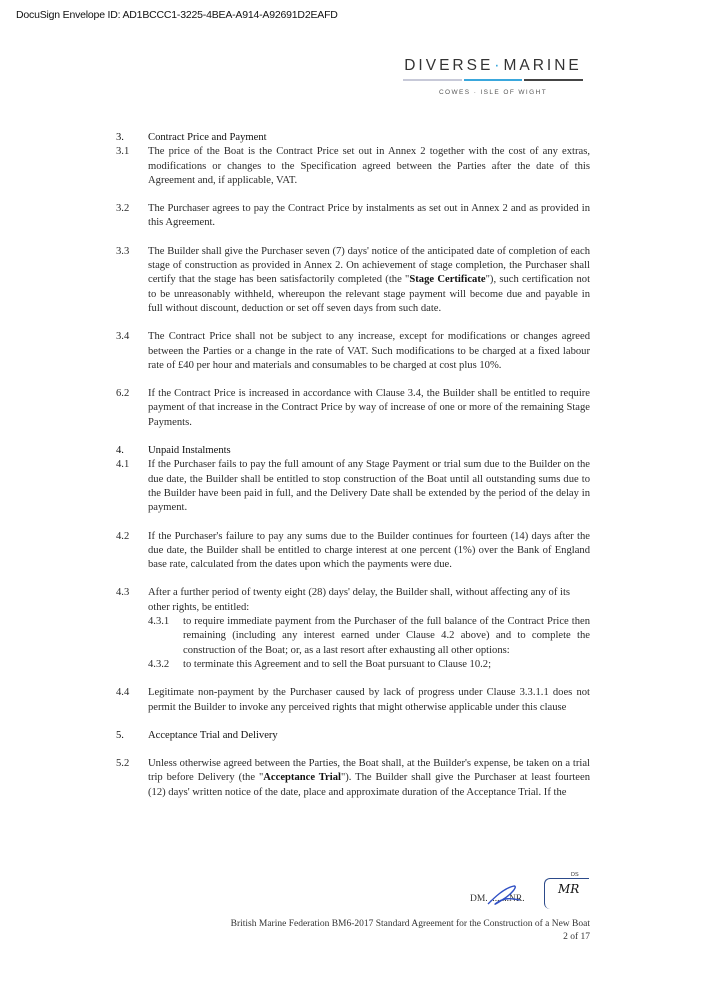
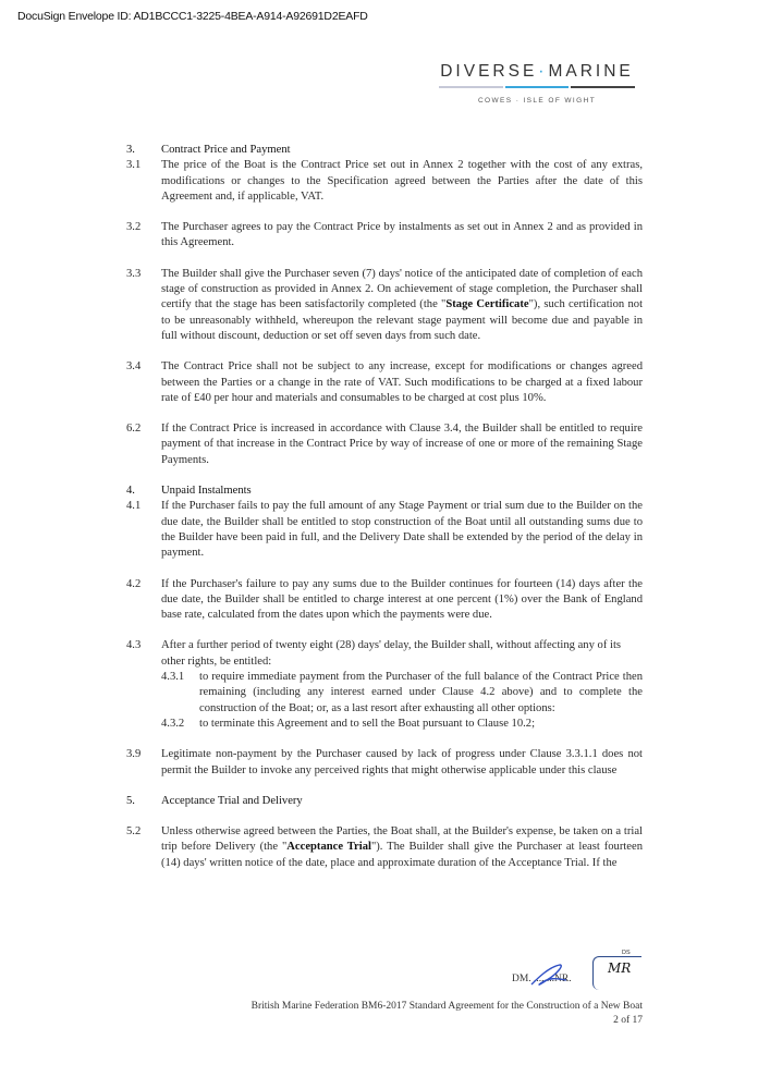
  DocuSign Envelope ID: AD1BCCC1-3225-4BEA-A914-A92691D2EAFD
  DIVERSE·MARINE
  3.
  Contract Price and Payment
  3.1
  The price of the Boat is the Contract Price set out in Annex 2 together with the cost of any extras, modifications or changes to the Specification agreed between the Parties after the date of this Agreement and, if applicable, VAT.
  3.2
  The Purchaser agrees to pay the Contract Price by instalments as set out in Annex 2 and as provided in this Agreement.
  3.3
  The Builder shall give the Purchaser seven (7) days' notice of the anticipated date of completion of each stage of construction as provided in Annex 2. On achievement of stage completion, the Purchaser shall certify that the stage has been satisfactorily completed (the "Stage Certificate"), such certification not to be unreasonably withheld, whereupon the relevant stage payment will become due and payable in full without discount, deduction or set off seven days from such date.
  3.4
  The Contract Price shall not be subject to any increase, except for modifications or changes agreed between the Parties or a change in the rate of VAT. Such modifications to be charged at a fixed labour rate of £40 per hour and materials and consumables to be charged at cost plus 10%.
  6.2
  If the Contract Price is increased in accordance with Clause 3.4, the Builder shall be entitled to require payment of that increase in the Contract Price by way of increase of one or more of the remaining Stage Payments.
  4.
  Unpaid Instalments
  4.1
  If the Purchaser fails to pay the full amount of any Stage Payment or trial sum due to the Builder on the due date, the Builder shall be entitled to stop construction of the Boat until all outstanding sums due to the Builder have been paid in full, and the Delivery Date shall be extended by the period of the delay in payment.
  4.2
  If the Purchaser's failure to pay any sums due to the Builder continues for fourteen (14) days after the due date, the Builder shall be entitled to charge interest at one percent (1%) over the Bank of England base rate, calculated from the dates upon which the payments were due.
  4.3
  After a further period of twenty eight (28) days' delay, the Builder shall, without affecting any of its other rights, be entitled:
  4.3.1
  to require immediate payment from the Purchaser of the full balance of the Contract Price then remaining (including any interest earned under Clause 4.2 above) and to complete the construction of the Boat; or, as a last resort after exhausting all other options:
  4.3.2
  to terminate this Agreement and to sell the Boat pursuant to Clause 10.2;
- 4.4
+ 3.9
  Legitimate non-payment by the Purchaser caused by lack of progress under Clause 3.3.1.1 does not permit the Builder to invoke any perceived rights that might otherwise applicable under this clause
  5.
  Acceptance Trial and Delivery
  5.2
- Unless otherwise agreed between the Parties, the Boat shall, at the Builder's expense, be taken on a trial trip before Delivery (the "Acceptance Trial"). The Builder shall give the Purchaser at least fourteen (12) days' written notice of the date, place and approximate duration of the Acceptance Trial. If the
+ Unless otherwise agreed between the Parties, the Boat shall, at the Builder's expense, be taken on a trial trip before Delivery (the "Acceptance Trial"). The Builder shall give the Purchaser at least fourteen (14) days' written notice of the date, place and approximate duration of the Acceptance Trial. If the
  MR
  British Marine Federation BM6-2017 Standard Agreement for the Construction of a New Boat
  2 of 17
